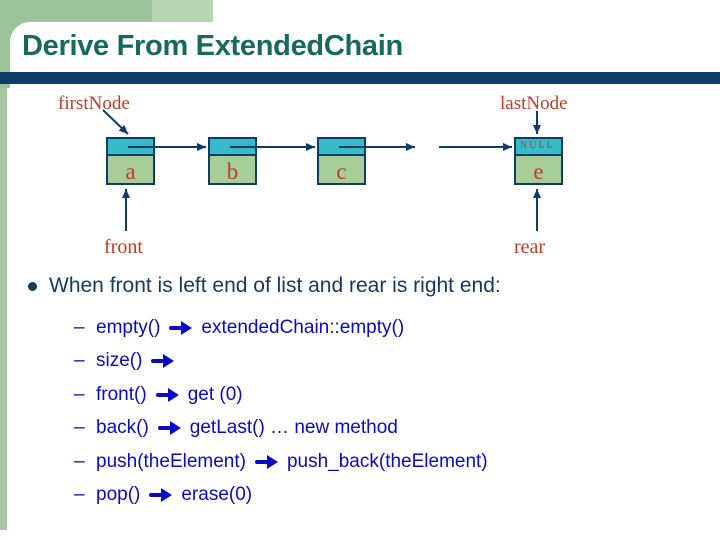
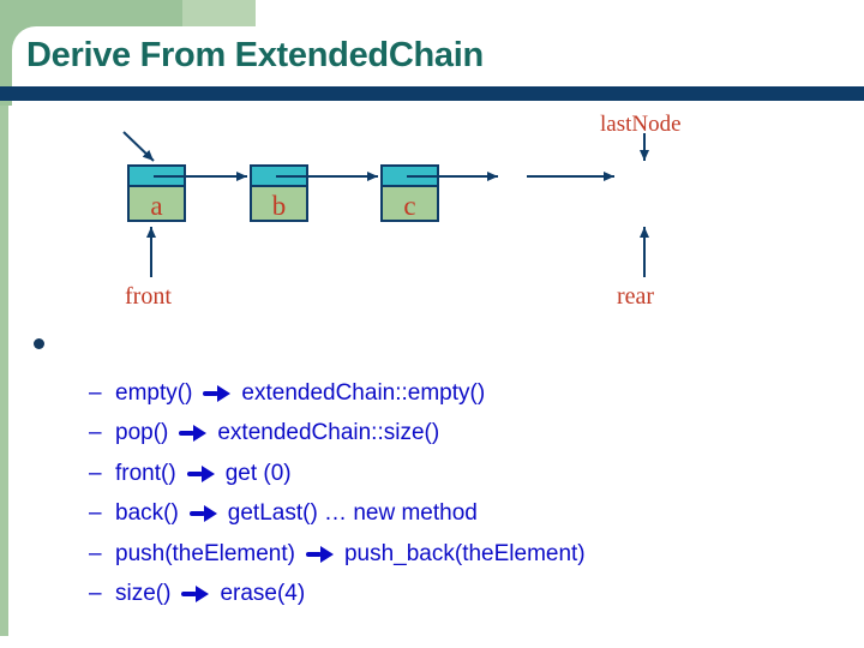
  Derive From ExtendedChain
  a
  b
  c
- NULL
- e
- firstNode
  lastNode
  front
  rear
- When front is left end of list and rear is right end:
  –
  empty()
  extendedChain::empty()
  –
- size()
+ pop()
+ extendedChain::size()
  –
  front()
  get (0)
  –
  back()
  getLast() … new method
  –
  push(theElement)
  push_back(theElement)
  –
- pop()
+ size()
- erase(0)
+ erase(4)
